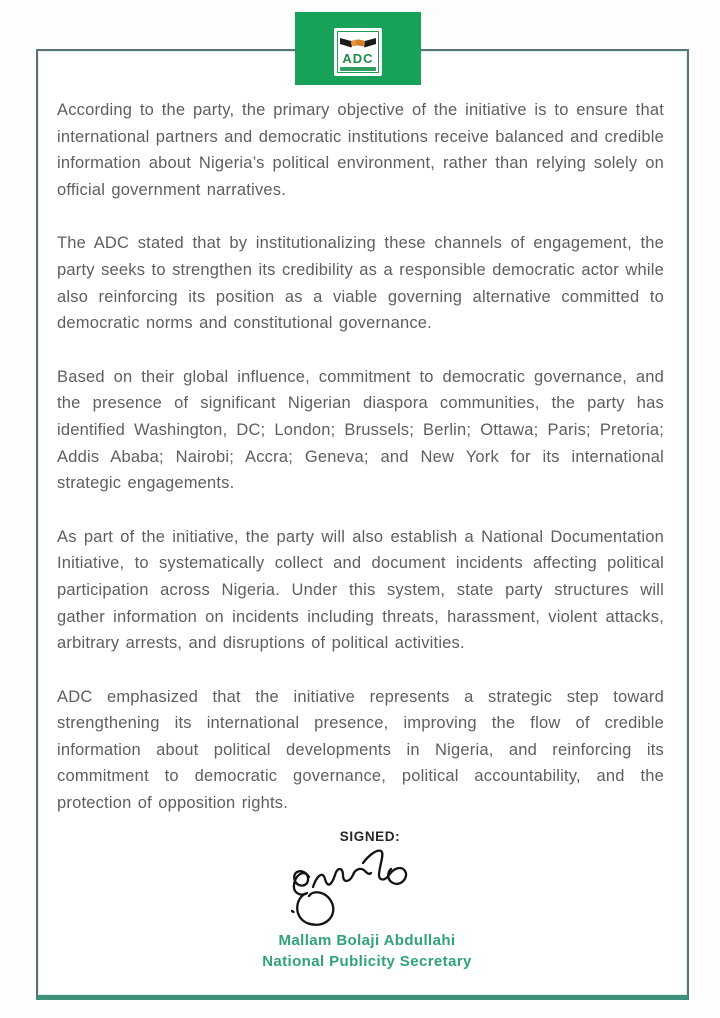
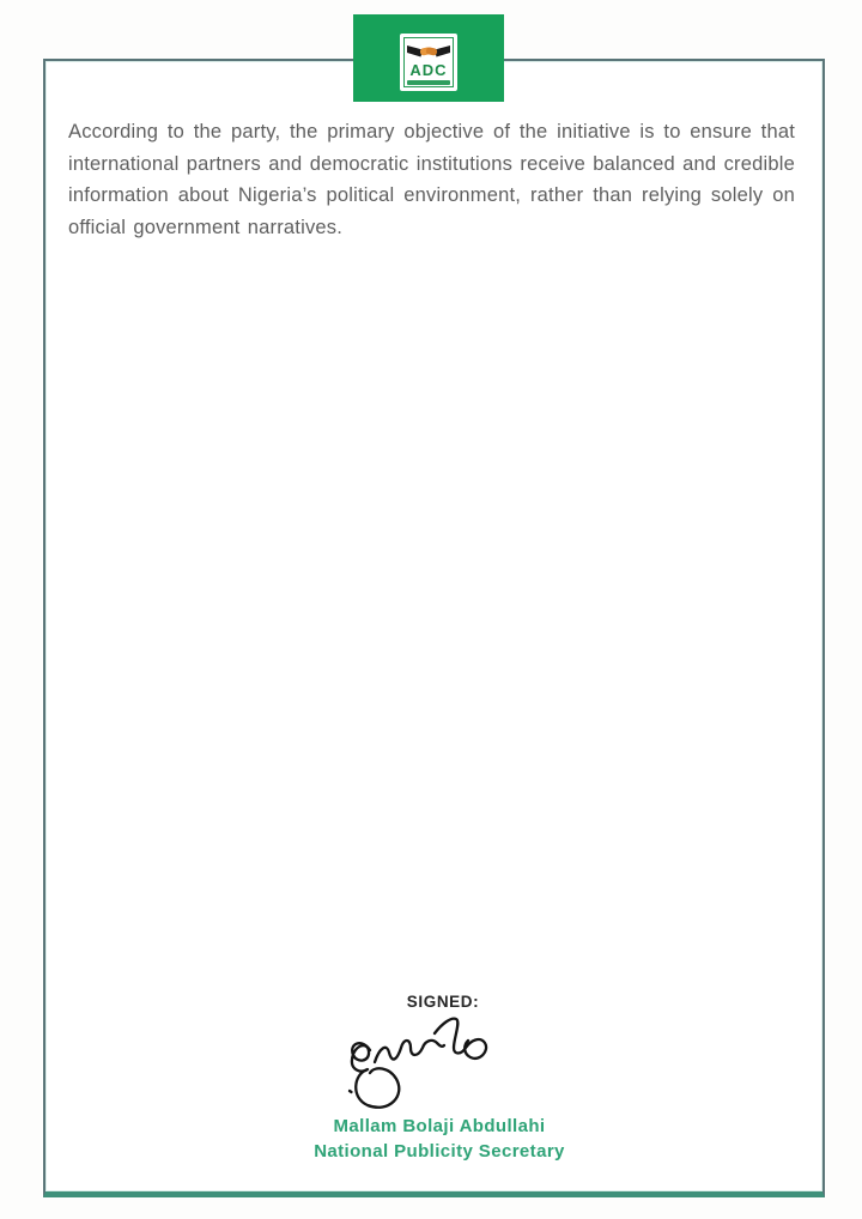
  ADC
  According to the party, the primary objective of the initiative is to ensure that international partners and democratic institutions receive balanced and credible information about Nigeria’s political environment, rather than relying solely on official government narratives.
- The ADC stated that by institutionalizing these channels of engagement, the party seeks to strengthen its credibility as a responsible democratic actor while also reinforcing its position as a viable governing alternative committed to democratic norms and constitutional governance.
- Based on their global influence, commitment to democratic governance, and the presence of significant Nigerian diaspora communities, the party has identified Washington, DC; London; Brussels; Berlin; Ottawa; Paris; Pretoria; Addis Ababa; Nairobi; Accra; Geneva; and New York for its international strategic engagements.
- As part of the initiative, the party will also establish a National Documentation Initiative, to systematically collect and document incidents affecting political participation across Nigeria. Under this system, state party structures will gather information on incidents including threats, harassment, violent attacks, arbitrary arrests, and disruptions of political activities.
- ADC emphasized that the initiative represents a strategic step toward strengthening its international presence, improving the flow of credible information about political developments in Nigeria, and reinforcing its commitment to democratic governance, political accountability, and the protection of opposition rights.
  SIGNED:
  Mallam Bolaji Abdullahi
  National Publicity Secretary
